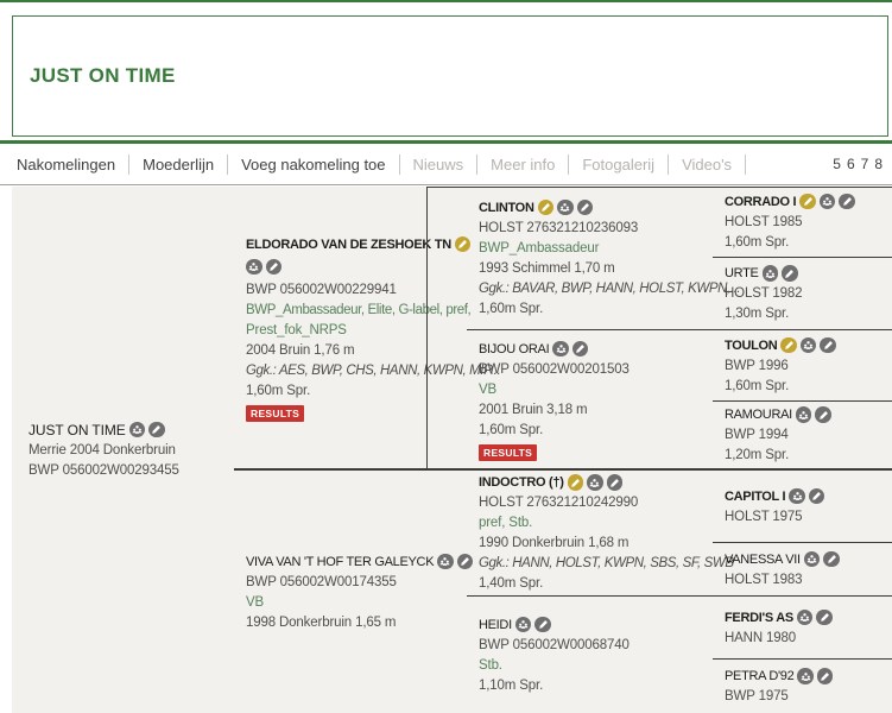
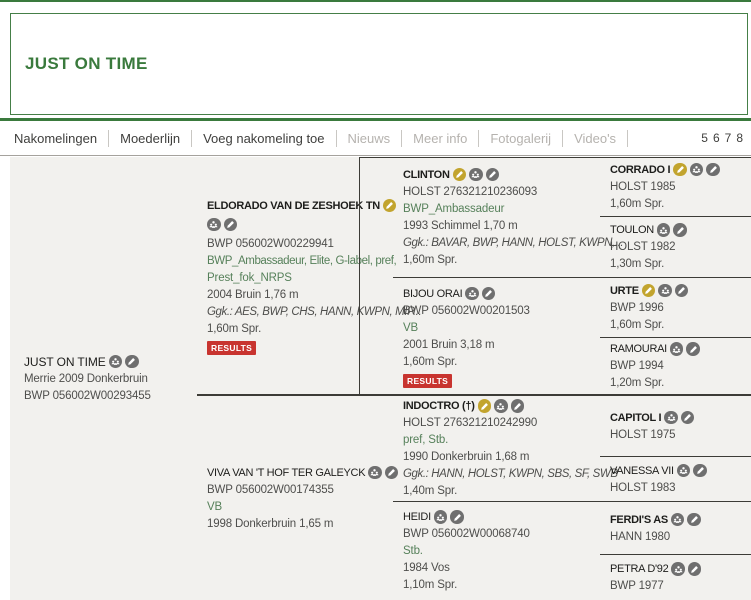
  JUST ON TIME
  Nakomelingen
  Moederlijn
  Voeg nakomeling toe
  Nieuws
  Meer info
  Fotogalerij
  Video's
  5
  6
  7
  8
  JUST ON TIME
- Merrie 2004 Donkerbruin
+ Merrie 2009 Donkerbruin
  BWP 056002W00293455
  ELDORADO VAN DE ZESHOE TN
  BWP 056002W00229941
  BWP_Ambassadeur, Elite, G-lael, pref
  Prest_fok_NRPS
  2004 Bruin 1,76 m
  Ggk.: AES, BWP, CHS, HANN, KWPN,
  1,60m Spr.
  RESULTS
  VIVA VAN 'T HOF TER GALEYCK
  BWP 056002W00174355
  VB
  1998 Donkerbruin 1,65 m
  CLINTON
  HOLST 276321210236093
  BWP_Ambassadeur
  1993 Schimmel 1,70 m
  Ggk.: BAVAR, BWP, HANN, HOLST, KW
  1,60m Spr.
  BIJOU ORAI
  BWP 056002W00201503
  VB
  2001 Bruin 3,18 m
  1,60m Spr.
  RESULTS
  INDOCTRO (†)
  HOLST 276321210242990
  pref, Stb.
  1990 Donkerbruin 1,68 m
  Ggk.: HANN, HOLST, KWPN, SBS, SF, S
  1,40m Spr.
  HEIDI
  BWP 056002W00068740
  Stb.
+ 1984 Vos
  1,10m Spr.
  CORRADO I
  HOLST 1985
  1,60m Spr.
- URTE
+ TOULON
  HOLST 1982
  1,30m Spr.
- TOULON
+ URTE
  BWP 1996
  1,60m Spr.
  RAMOURAI
  BWP 1994
  1,20m Spr.
  CAPITOL I
  HOLST 1975
  VANESSA VII
  HOLST 1983
  FERDI'S AS
  HANN 1980
  PETRA D'92
- BWP 1975
+ BWP 1977
